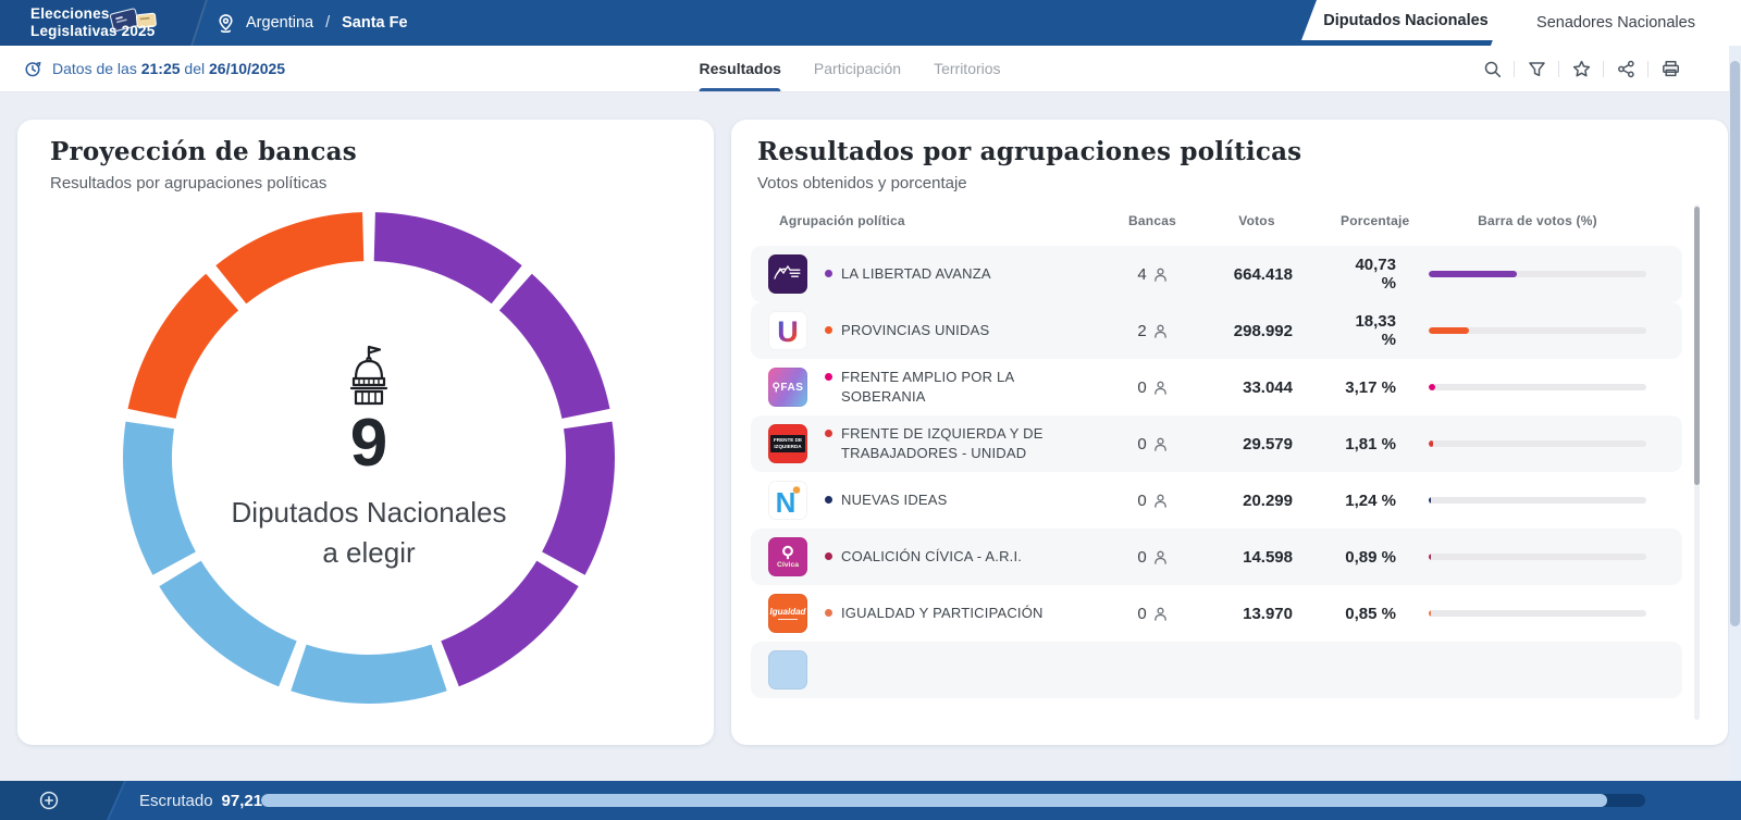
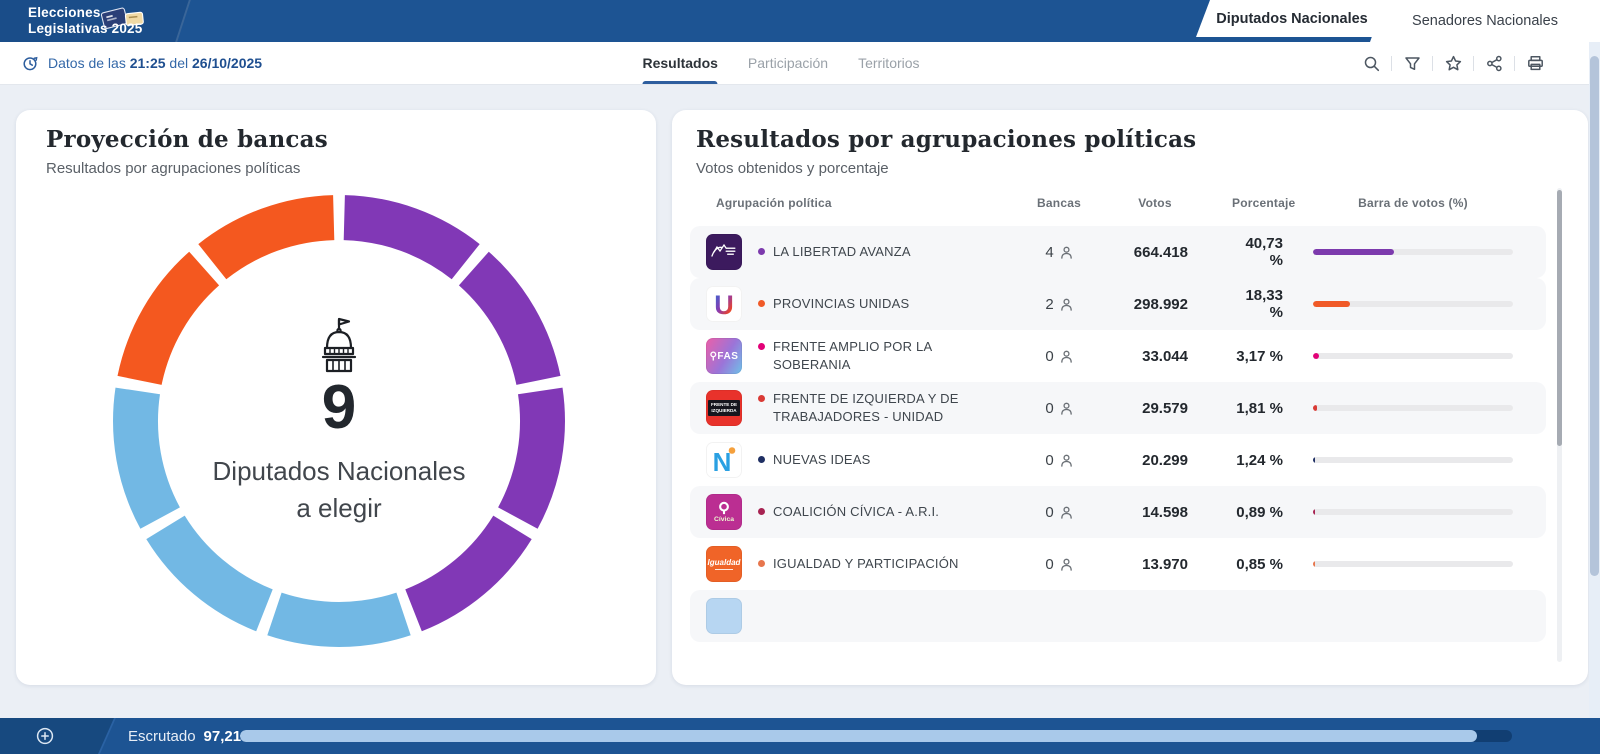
  Elecciones
  Legislativas 2025
- Argentina
- /
- Santa Fe
  Diputados Nacionales
  Senadores Nacionales
  Datos de las 21:25 del 26/10/2025
  Resultados
  Participación
  Territorios
  Proyección de bancas
  Resultados por agrupaciones políticas
  9
  Diputados Nacionales
  a elegir
  Resultados por agrupaciones políticas
  Votos obtenidos y porcentaje
  Agrupación política
  Bancas
  Votos
  Porcentaje
  Barra de votos (%)
  LA LIBERTAD AVANZA
  4
  664.418
  40,73 %
  U
  PROVINCIAS UNIDAS
  2
  298.992
  18,33 %
  ⚲FAS
  FRENTE AMPLIO POR LA SOBERANIA
  0
  33.044
  3,17 %
  FRENTE DE IZQUIERDA Y DE TRABAJADORES - UNIDAD
  0
  29.579
  1,81 %
  N
  NUEVAS IDEAS
  0
  20.299
  1,24 %
  COALICIÓN CÍVICA - A.R.I.
  0
  14.598
  0,89 %
  Igualdad
  IGUALDAD Y PARTICIPACIÓN
  0
  13.970
  0,85 %
  Escrutado
  97,21
